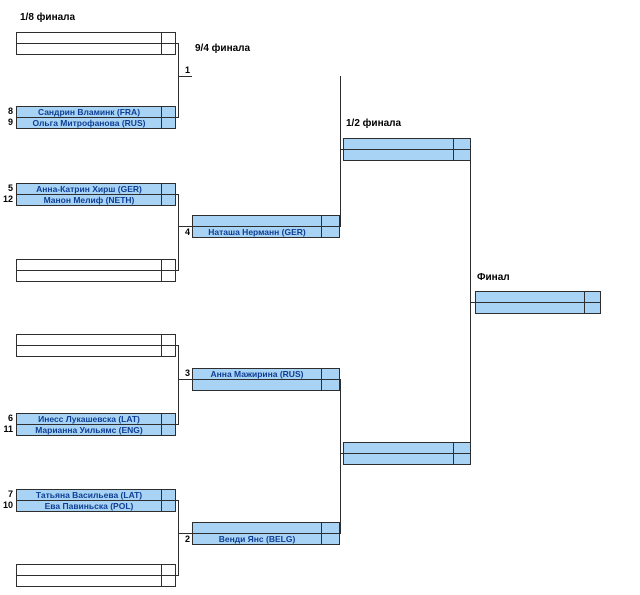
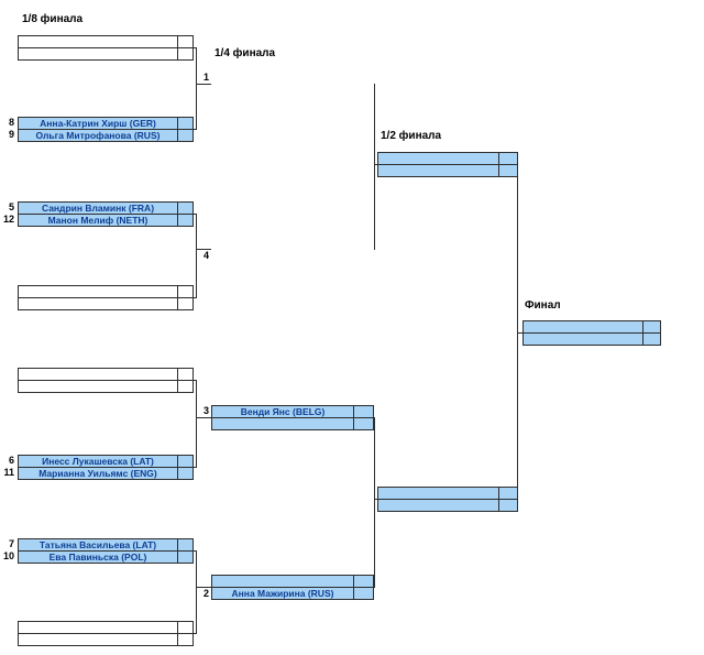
  1/8 финала
- 9/4 финала
+ 1/4 финала
  1/2 финала
  Финал
  8
  9
- Сандрин Вламинк (FRA)
+ Анна-Катрин Хирш (GER)
  Ольга Митрофанова (RUS)
  5
  12
- Анна-Катрин Хирш (GER)
+ Сандрин Вламинк (FRA)
  Манон Мелиф (NETH)
  6
  11
  Инесс Лукашевска (LAT)
  Марианна Уильямс (ENG)
  7
  10
  Татьяна Васильева (LAT)
  Ева Павиньска (POL)
  1
  4
- Наташа Нерманн (GER)
  3
- Анна Мажирина (RUS)
+ Венди Янс (BELG)
  2
- Венди Янс (BELG)
+ Анна Мажирина (RUS)
